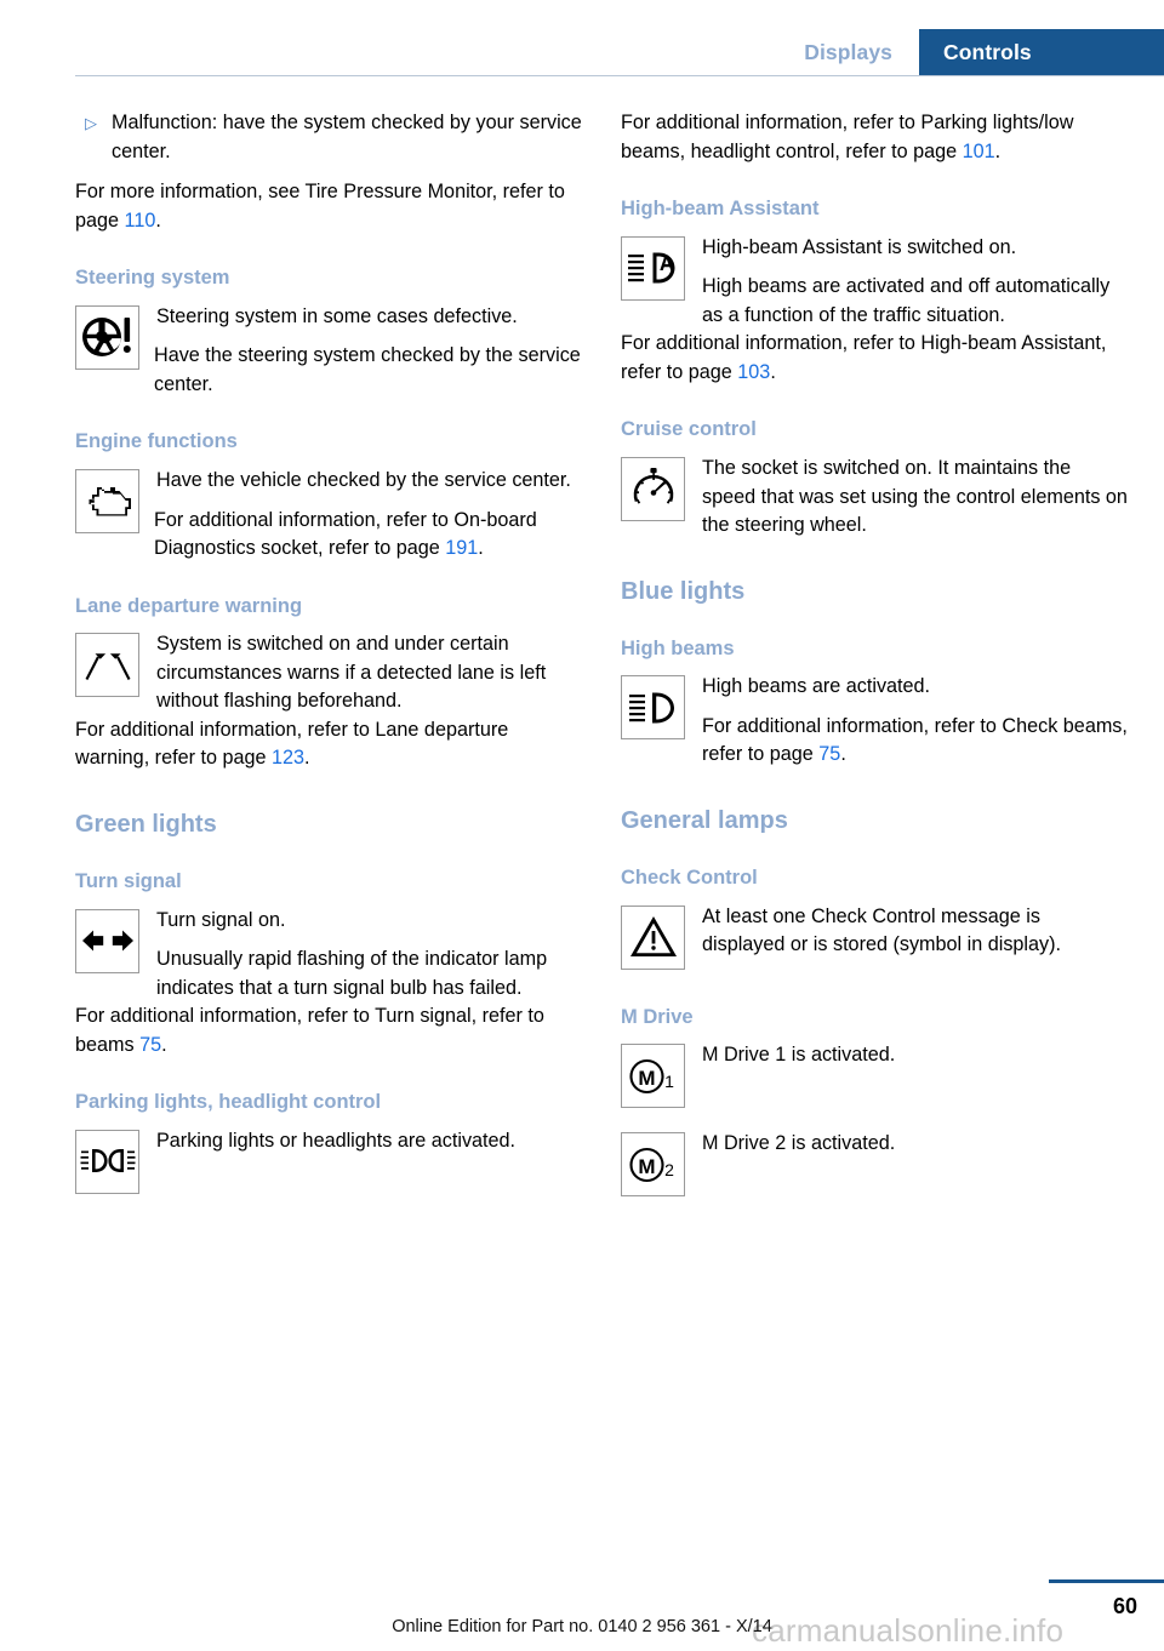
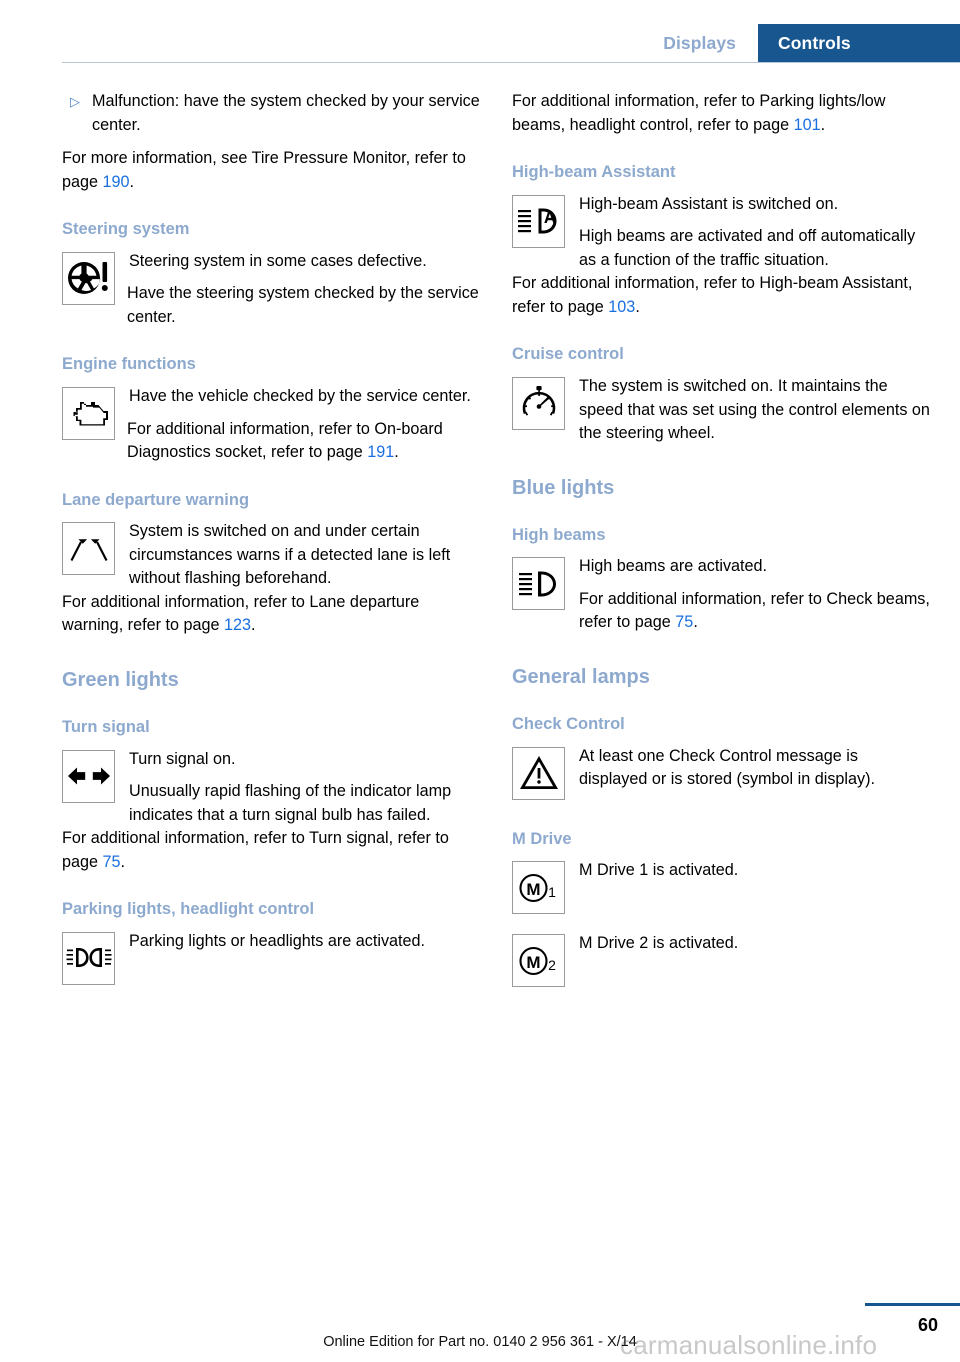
  Displays
  Controls
  ▷
  Malfunction: have the system checked by your service center.
- For more information, see Tire Pressure Monitor, refer to page 110.
+ For more information, see Tire Pressure Monitor, refer to page 190.
  Steering system
  Steering system in some cases defective.
  Have the steering system checked by the service center.
  Engine functions
  Have the vehicle checked by the service center.
  For additional information, refer to On-board Diagnostics socket, refer to page 191.
  Lane departure warning
  System is switched on and under certain circumstances warns if a detected lane is left without flashing beforehand.
  For additional information, refer to Lane departure warning, refer to page 123.
  Green lights
  Turn signal
  Turn signal on.
  Unusually rapid flashing of the indicator lamp indicates that a turn signal bulb has failed.
- For additional information, refer to Turn signal, refer to beams 75.
+ For additional information, refer to Turn signal, refer to page 75.
  Parking lights, headlight control
  Parking lights or headlights are activated.
  For additional information, refer to Parking lights/low beams, headlight control, refer to page 101.
  High-beam Assistant
  High-beam Assistant is switched on.
  High beams are activated and off automatically as a function of the traffic situation.
  For additional information, refer to High-beam Assistant, refer to page 103.
  Cruise control
- The socket is switched on. It maintains the speed that was set using the control elements on the steering wheel.
+ The system is switched on. It maintains the speed that was set using the control elements on the steering wheel.
  Blue lights
  High beams
  High beams are activated.
  For additional information, refer to Check beams, refer to page 75.
  General lamps
  Check Control
  At least one Check Control message is displayed or is stored (symbol in display).
  M Drive
  M
  1
  M Drive 1 is activated.
  M
  2
  M Drive 2 is activated.
  60
  carmanualsonline.info
  Online Edition for Part no. 0140 2 956 361 - X/14
